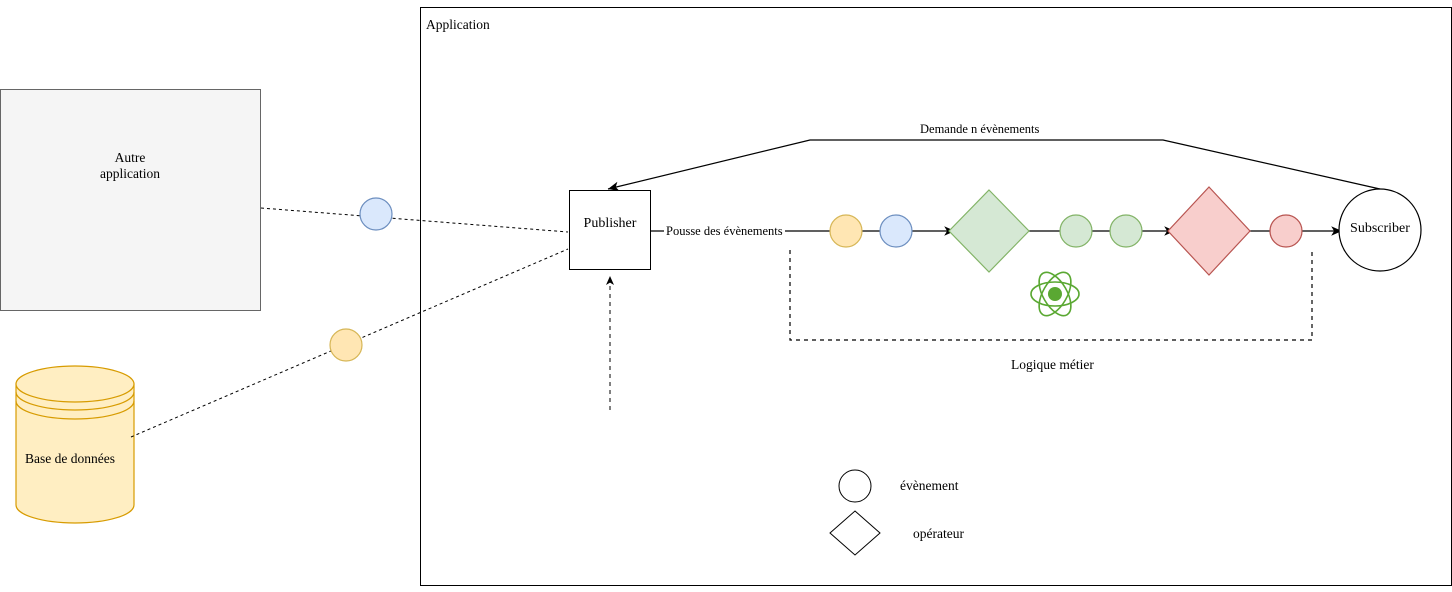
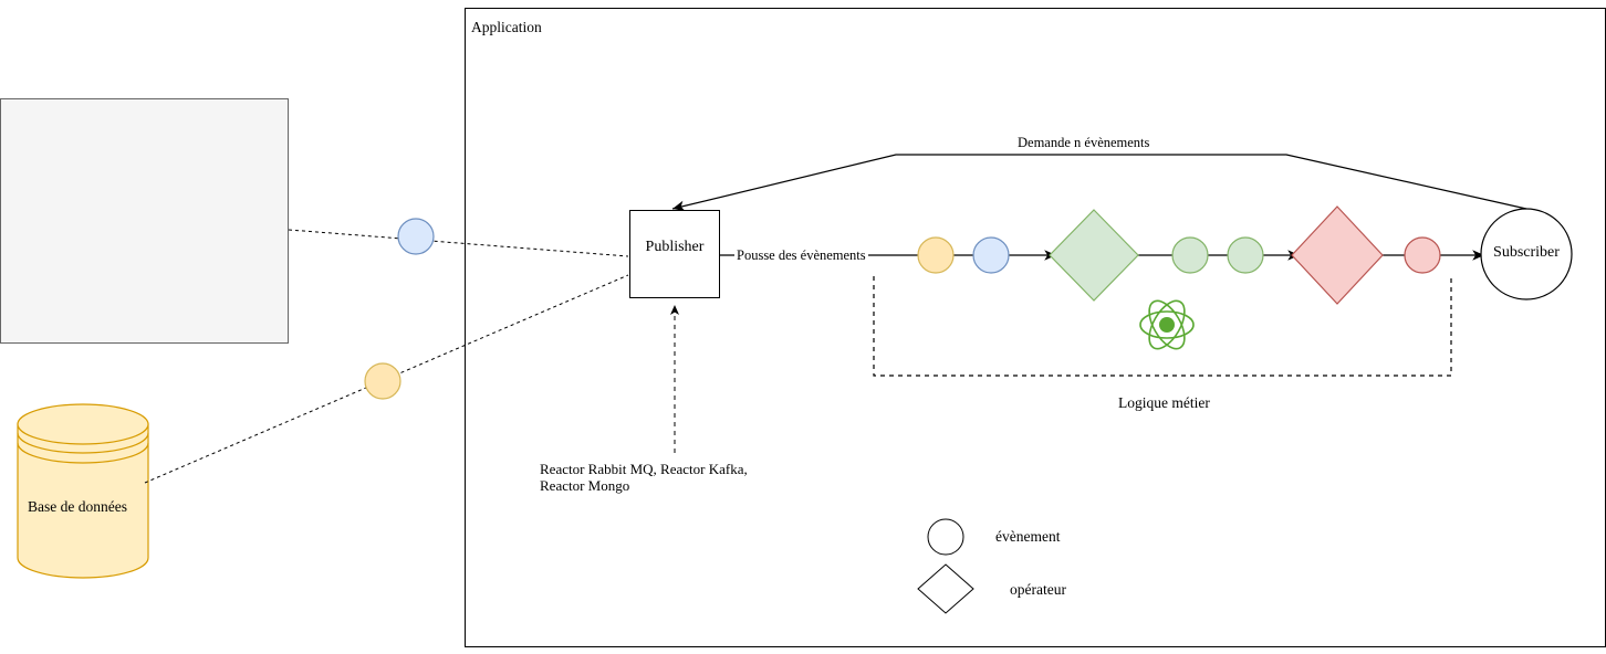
  Application
- Autre
- application
  Base de données
  Publisher
  Subscriber
  Pousse des évènements
  Demande n évènements
  Logique métier
+ Reactor Rabbit MQ, Reactor Kafka,
+ Reactor Mongo
  évènement
  opérateur
